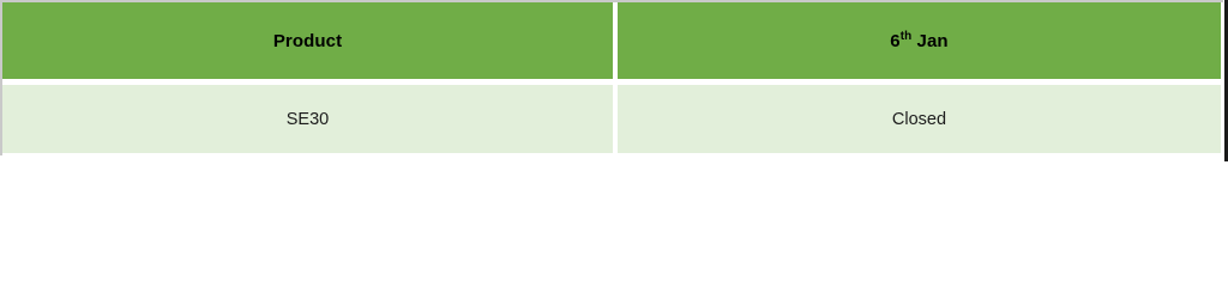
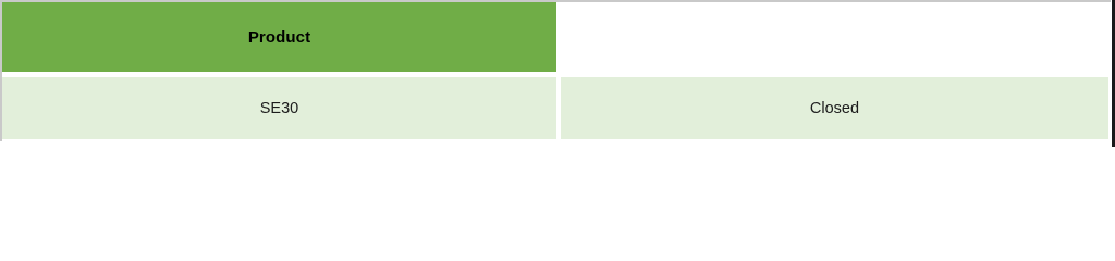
  Product
- 6th Jan
  SE30
  Closed
